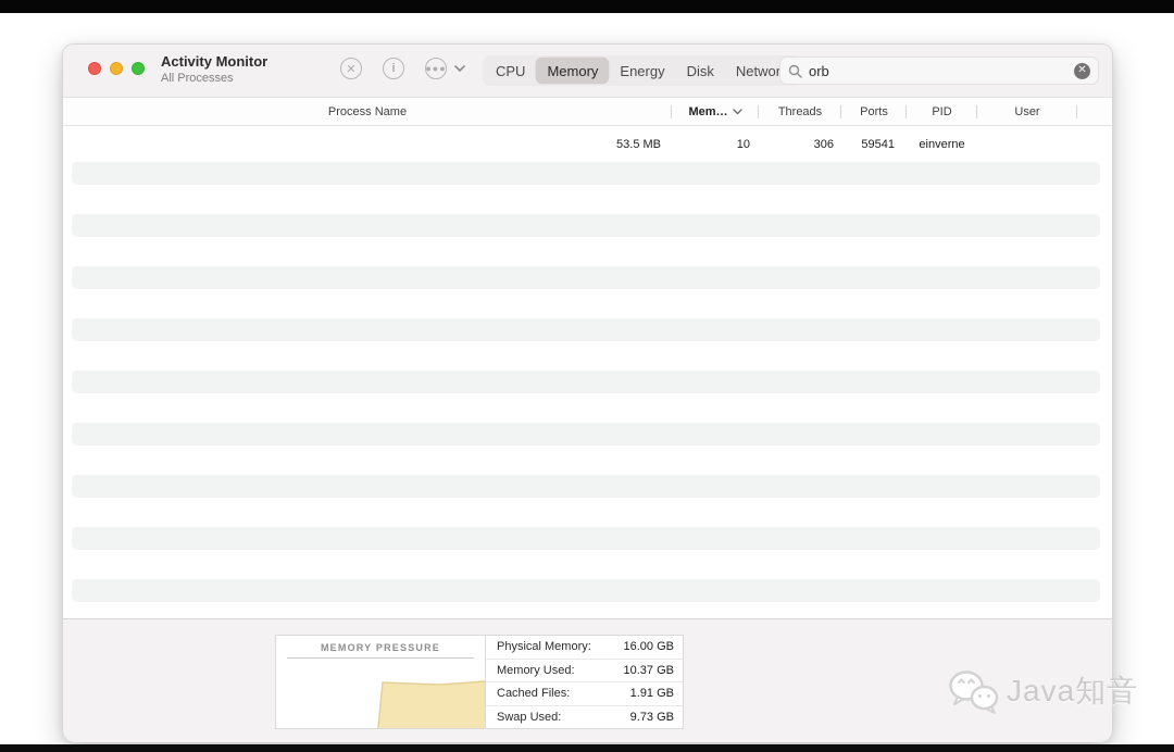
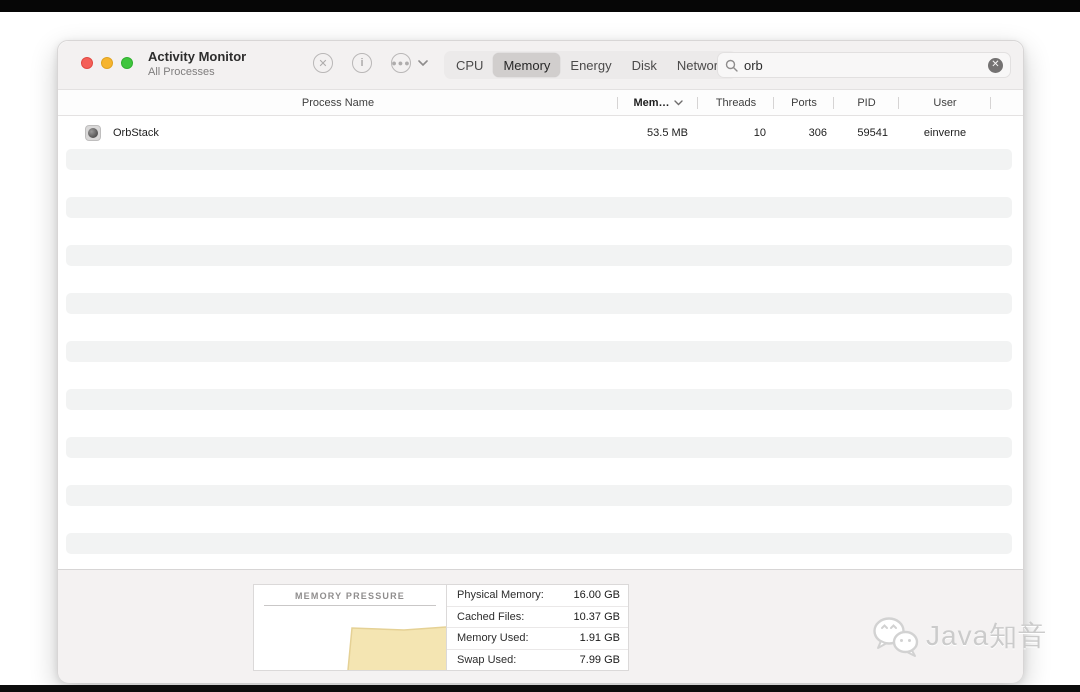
  Activity Monitor
  All Processes
  ✕
  i
  ●●●
  CPU
  Memory
  Energy
  Disk
  Networ
  orb
  ✕
  Process Name
  Mem…
  Threads
  Ports
  PID
  User
+ OrbStack
  53.5 MB
  10
  306
  59541
  einverne
  MEMORY PRESSURE
  Physical Memory:
  16.00 GB
- Memory Used:
+ Cached Files:
  10.37 GB
- Cached Files:
+ Memory Used:
  1.91 GB
  Swap Used:
- 9.73 GB
+ 7.99 GB
  Java知音
